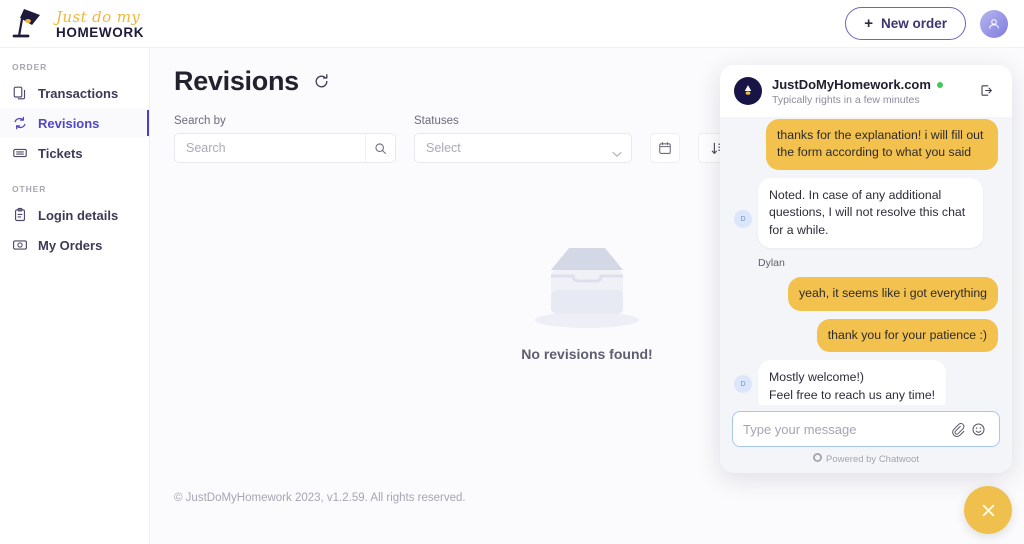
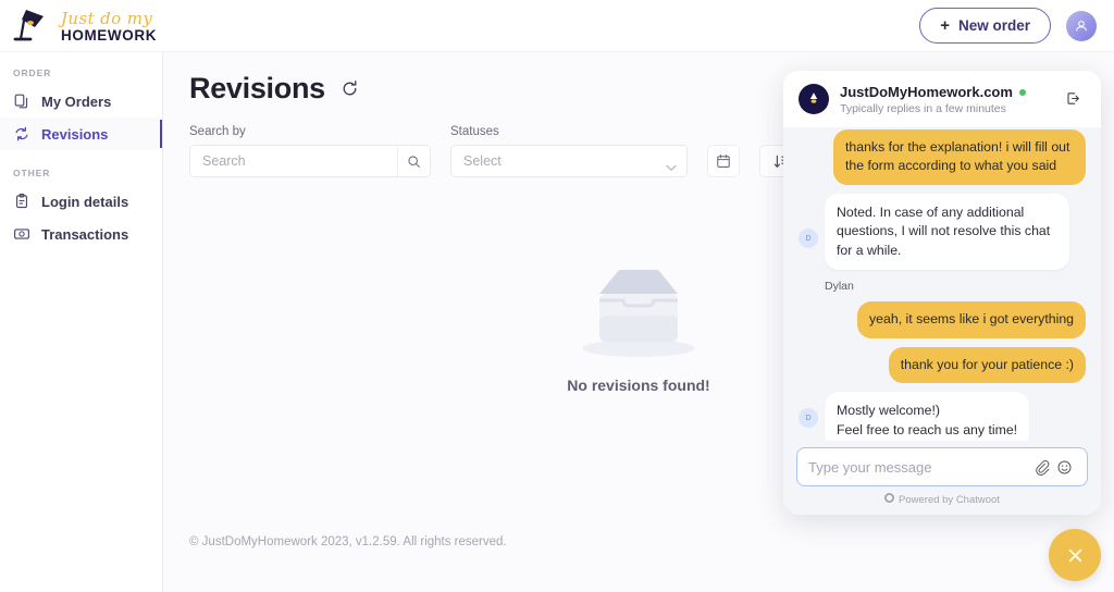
  Just do my
  HOMEWORK
  +
  New order
  ORDER
- Transactions
+ My Orders
  Revisions
- Tickets
  OTHER
  Login details
- My Orders
+ Transactions
  Revisions
  Search by
  Search
  Statuses
  Select
  No revisions found!
  © JustDoMyHomework 2023, v1.2.59. All rights reserved.
  JustDoMyHomework.com
- Typically rights in a few minutes
+ Typically replies in a few minutes
  thanks for the explanation! i will fill out the form according to what you said
  Noted. In case of any additional questions, I will not resolve this chat for a while.
  Dylan
  yeah, it seems like i got everything
  thank you for your patience :)
  Mostly welcome!)
  Feel free to reach us any time!
  Type your message
  Powered by Chatwoot
